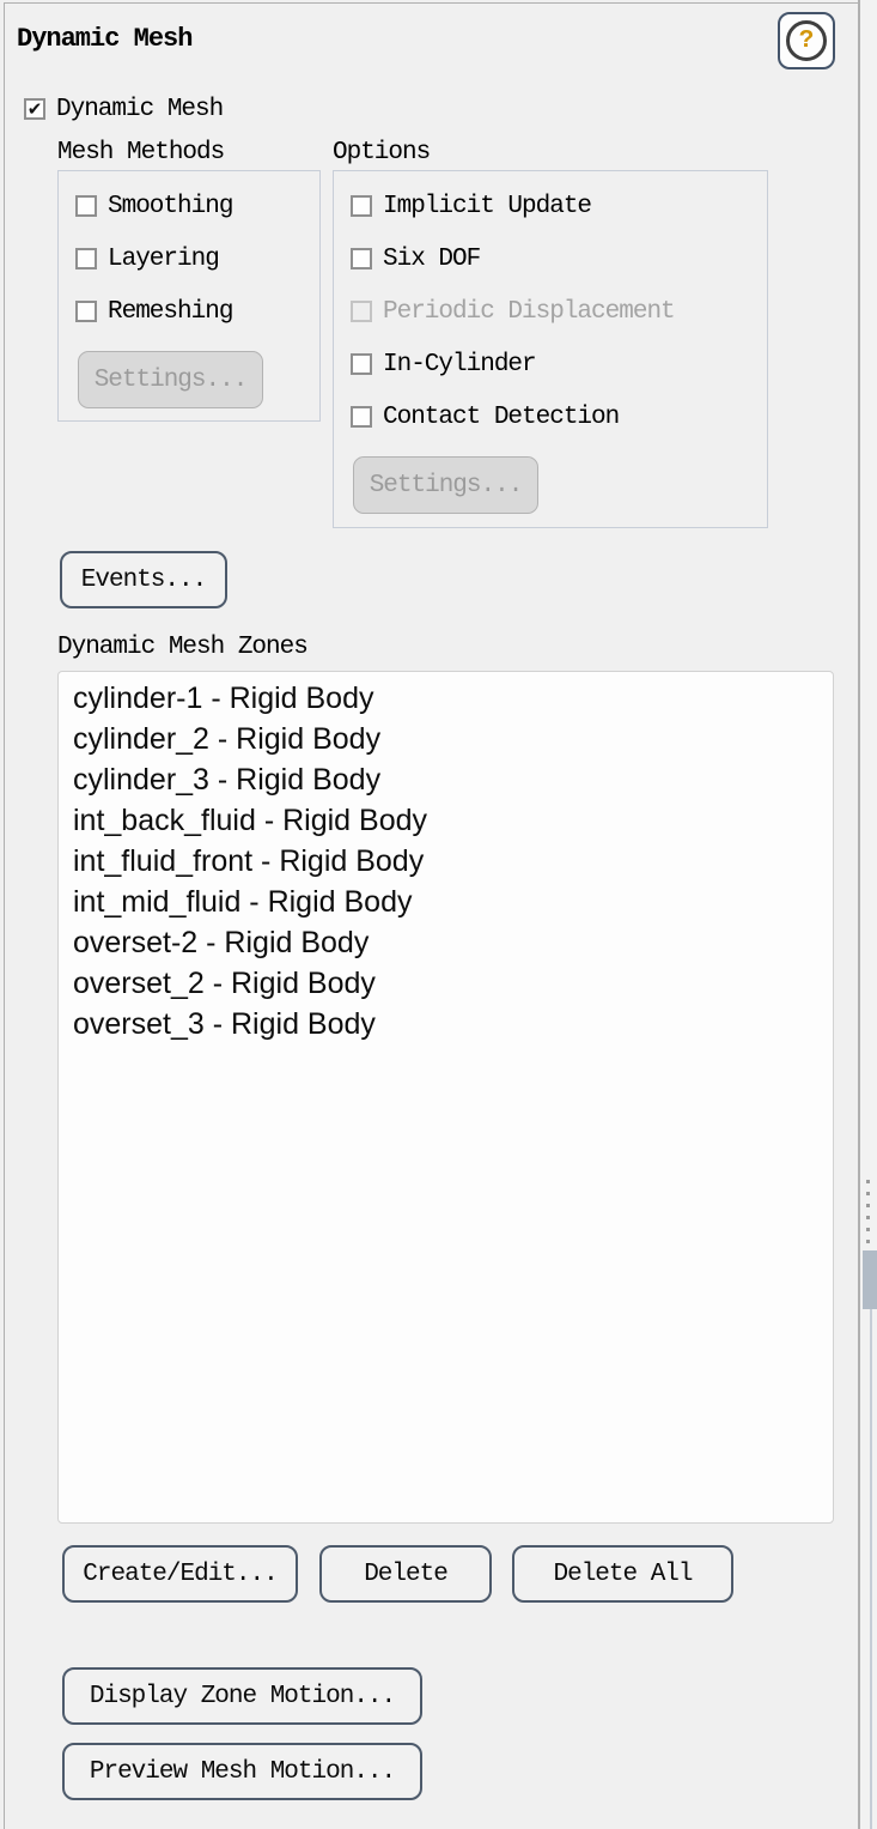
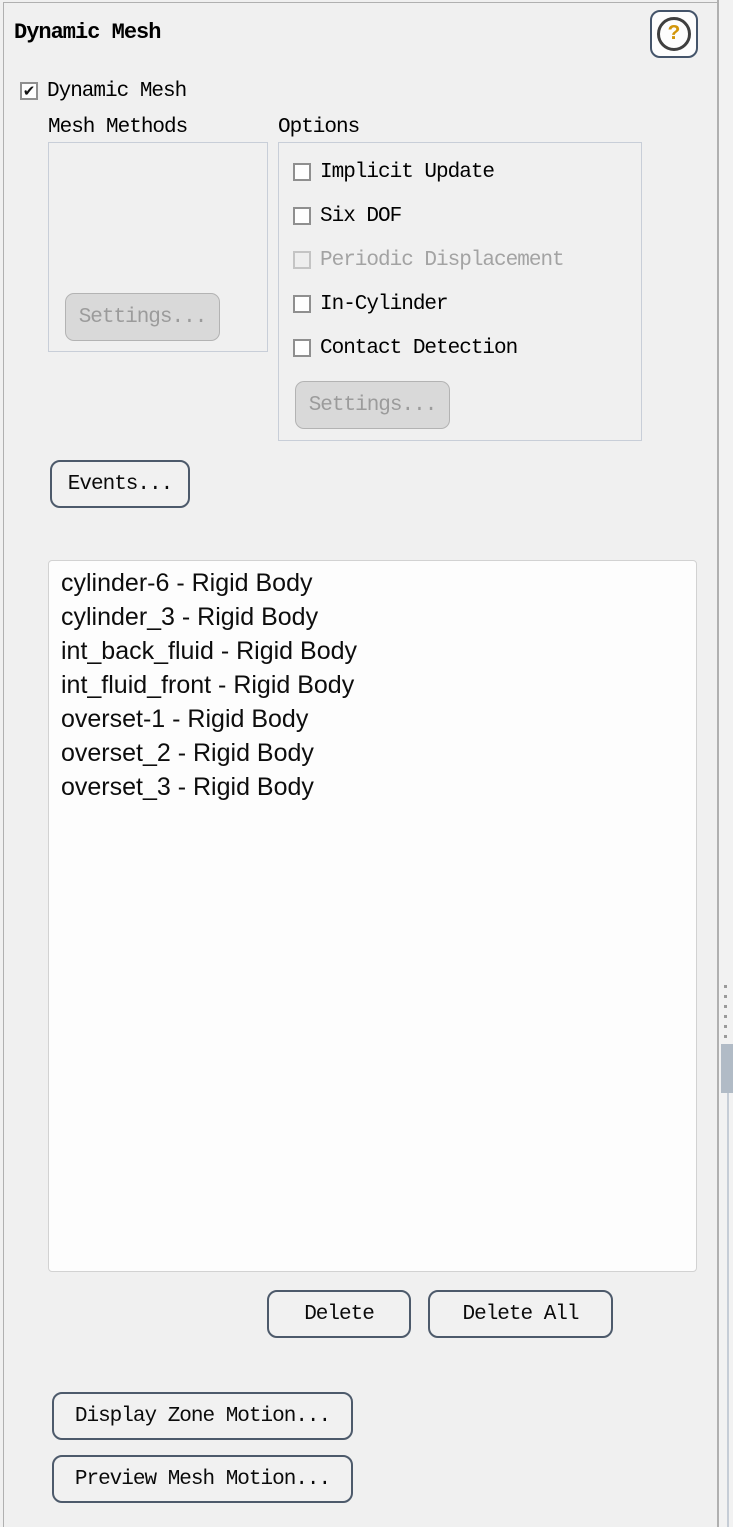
  Dynamic Mesh
  ?
  ✔
  Dynamic Mesh
  Mesh Methods
- Smoothing
- Layering
- Remeshing
  Settings...
  Options
  Implicit Update
  Six DOF
  Periodic Displacement
  In-Cylinder
  Contact Detection
  Settings...
  Events...
- Dynamic Mesh Zones
- cylinder-1 - Rigid Body
+ cylinder-6 - Rigid Body
- cylinder_2 - Rigid Body
  cylinder_3 - Rigid Body
  int_back_fluid - Rigid Body
  int_fluid_front - Rigid Body
- int_mid_fluid - Rigid Body
- overset-2 - Rigid Body
+ overset-1 - Rigid Body
  overset_2 - Rigid Body
  overset_3 - Rigid Body
- Create/Edit...
  Delete
  Delete All
  Display Zone Motion...
  Preview Mesh Motion...
